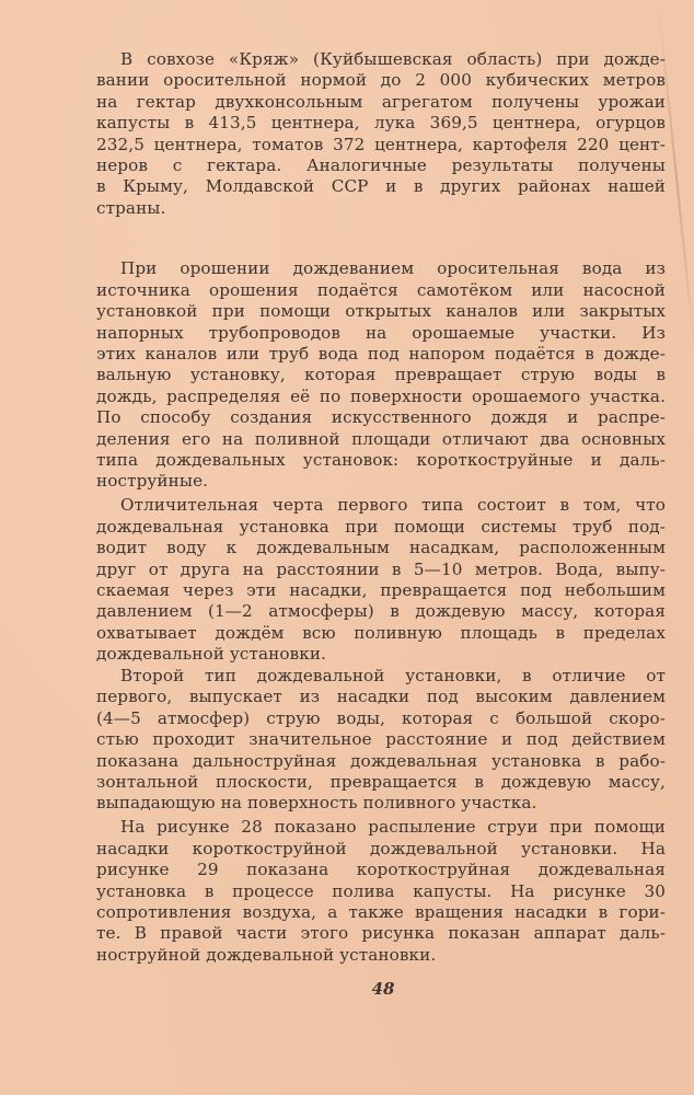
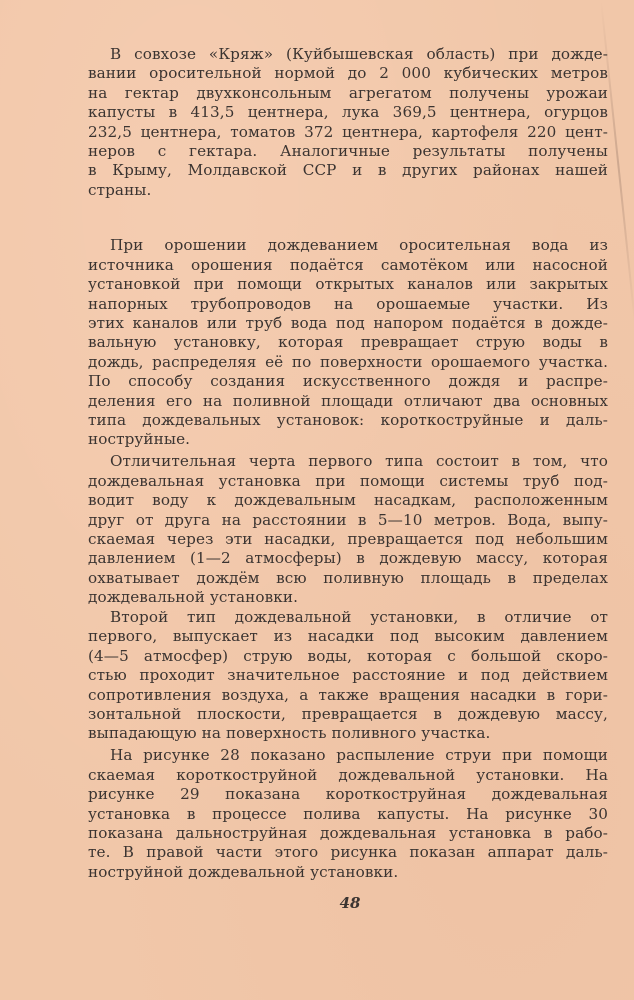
  В совхозе «Кряж» (Куйбышевская область) при дожде-
  вании оросительной нормой до 2 000 кубических метров
  на гектар двухконсольным агрегатом получены урожаи
  капусты в 413,5 центнера, лука 369,5 центнера, огурцов
  232,5 центнера, томатов 372 центнера, картофеля 220 цент-
  неров с гектара. Аналогичные результаты получены
  в Крыму, Молдавской ССР и в других районах нашей
  страны.
  При орошении дождеванием оросительная вода из
  источника орошения подаётся самотёком или насосной
  установкой при помощи открытых каналов или закрытых
  напорных трубопроводов на орошаемые участки. Из
  этих каналов или труб вода под напором подаётся в дожде-
  вальную установку, которая превращает струю воды в
  дождь, распределяя её по поверхности орошаемого участка.
  По способу создания искусственного дождя и распре-
  деления его на поливной площади отличают два основных
  типа дождевальных установок: короткоструйные и даль-
  ноструйные.
  Отличительная черта первого типа состоит в том, что
  дождевальная установка при помощи системы труб под-
  водит воду к дождевальным насадкам, расположенным
  друг от друга на расстоянии в 5—10 метров. Вода, выпу-
  скаемая через эти насадки, превращается под небольшим
  давлением (1—2 атмосферы) в дождевую массу, которая
  охватывает дождём всю поливную площадь в пределах
  дождевальной установки.
  Второй тип дождевальной установки, в отличие от
  первого, выпускает из насадки под высоким давлением
  (4—5 атмосфер) струю воды, которая с большой скоро-
  стью проходит значительное расстояние и под действием
- показана дальноструйная дождевальная установка в рабо-
+ сопротивления воздуха, а также вращения насадки в гори-
  зонтальной плоскости, превращается в дождевую массу,
  выпадающую на поверхность поливного участка.
  На рисунке 28 показано распыление струи при помощи
- насадки короткоструйной дождевальной установки. На
+ скаемая короткоструйной дождевальной установки. На
  рисунке 29 показана короткоструйная дождевальная
  установка в процессе полива капусты. На рисунке 30
- сопротивления воздуха, а также вращения насадки в гори-
+ показана дальноструйная дождевальная установка в рабо-
  те. В правой части этого рисунка показан аппарат даль-
  ноструйной дождевальной установки.
  48
